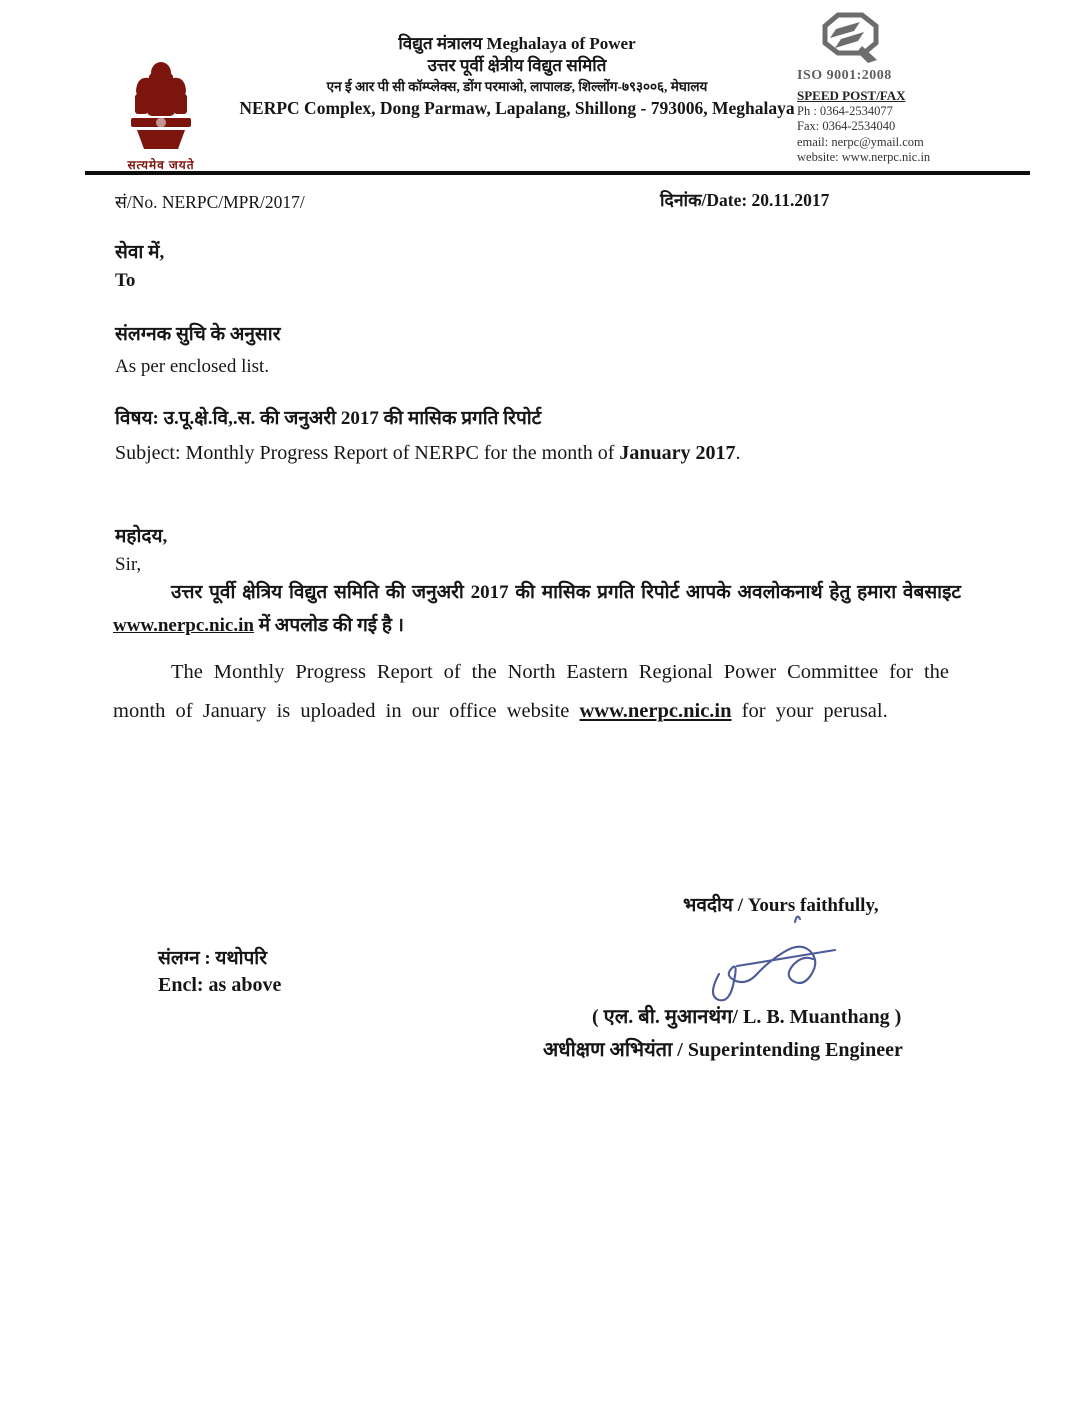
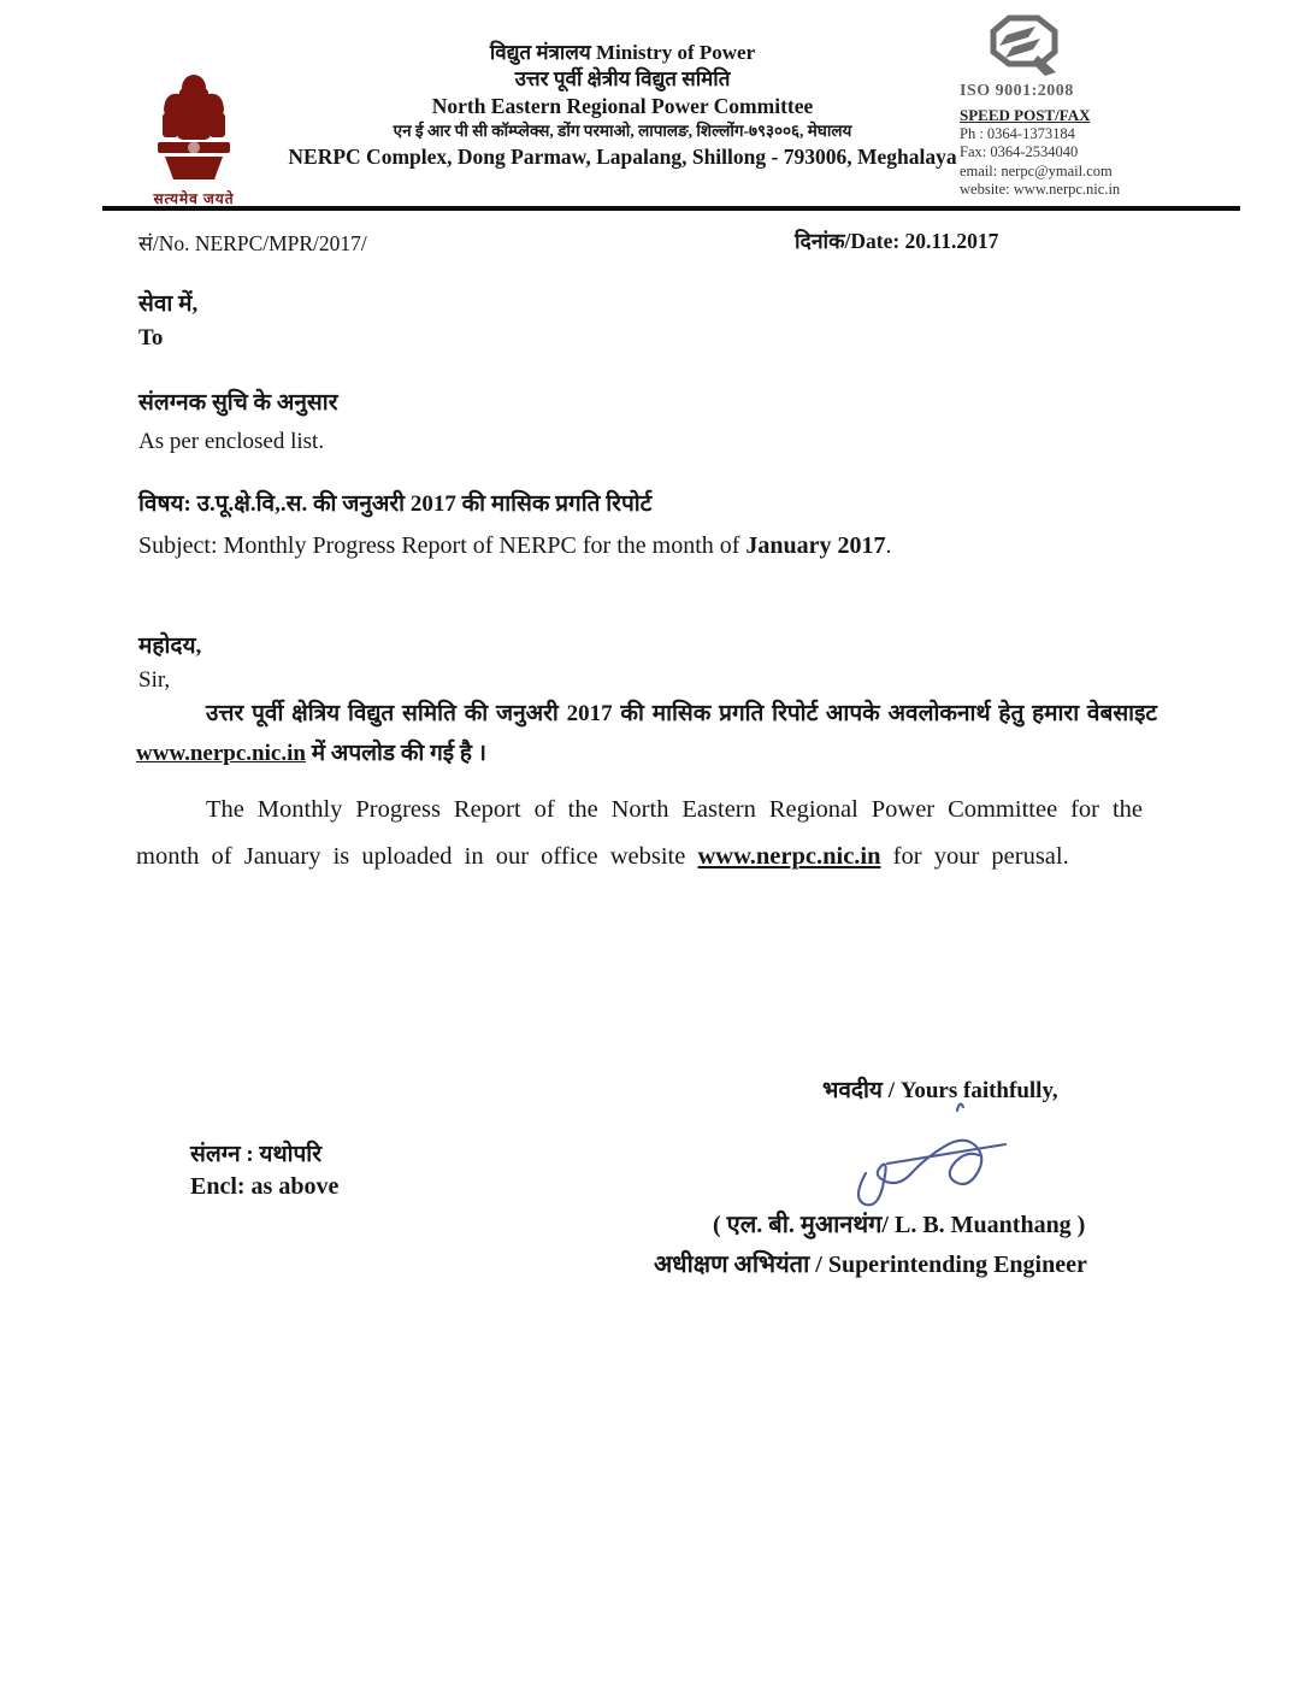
  सत्यमेव जयते
- विद्युत मंत्रालय Meghalaya of Power
+ विद्युत मंत्रालय Ministry of Power
  उत्तर पूर्वी क्षेत्रीय विद्युत समिति
+ North Eastern Regional Power Committee
  एन ई आर पी सी कॉम्प्लेक्स, डोंग परमाओ, लापालङ, शिल्लोंग-७९३००६, मेघालय
  NERPC Complex, Dong Parmaw, Lapalang, Shillong - 793006, Meghalaya
  ISO 9001:2008
  SPEED POST/FAX
- Ph : 0364-2534077
+ Ph : 0364-1373184
  Fax: 0364-2534040
  email: nerpc@ymail.com
  website: www.nerpc.nic.in
  सं/No. NERPC/MPR/2017/
  दिनांक/Date: 20.11.2017
  सेवा में,
  To
  संलग्नक सुचि के अनुसार
  As per enclosed list.
  विषय: उ.पू.क्षे.वि,.स. की जनुअरी 2017 की मासिक प्रगति रिपोर्ट
  Subject: Monthly Progress Report of NERPC for the month of January 2017.
  महोदय,
  Sir,
  उत्तर पूर्वी क्षेत्रिय विद्युत समिति की जनुअरी 2017 की मासिक प्रगति रिपोर्ट आपके अवलोकनार्थ हेतु हमारा वेबसाइट www.nerpc.nic.in में अपलोड की गई है ।
  The Monthly Progress Report of the North Eastern Regional Power Committee for the month of January is uploaded in our office website www.nerpc.nic.in for your perusal.
  भवदीय / Yours faithfully,
  संलग्न : यथोपरि
  Encl: as above
  ( एल. बी. मुआनथंग/ L. B. Muanthang )
  अधीक्षण अभियंता / Superintending Engineer
